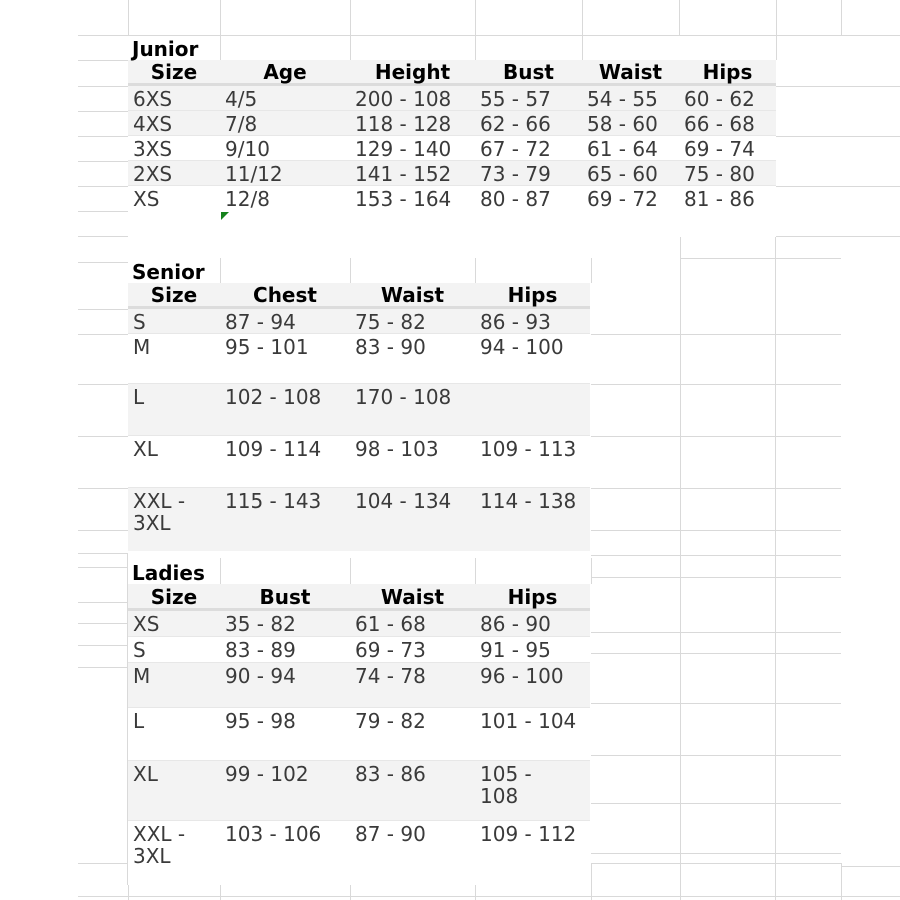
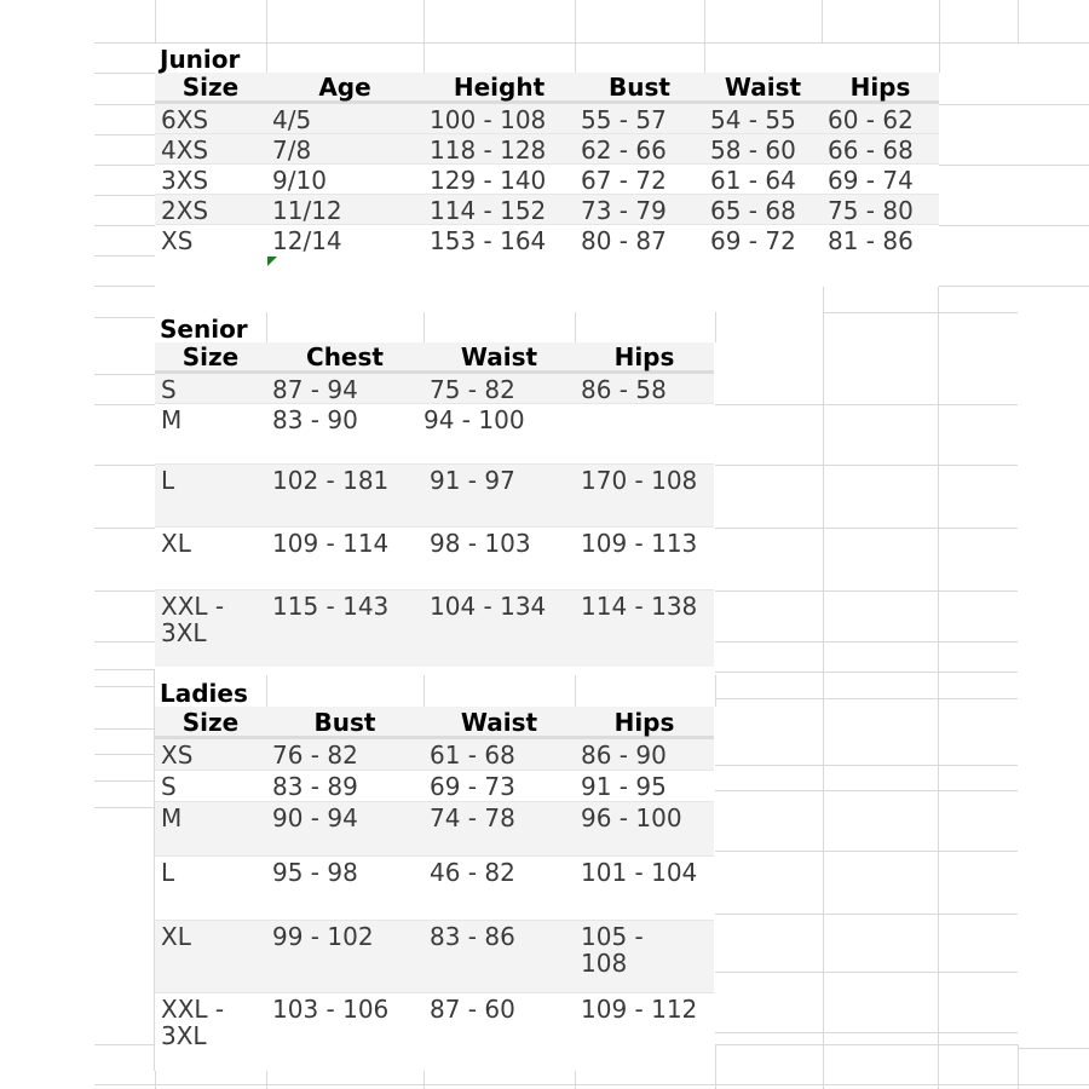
  Junior
  Size
  Age
  Height
  Bust
  Waist
  Hips
  6XS
  4/5
- 200 - 108
+ 100 - 108
  55 - 57
  54 - 55
  60 - 62
  4XS
  7/8
  118 - 128
  62 - 66
  58 - 60
  66 - 68
  3XS
  9/10
  129 - 140
  67 - 72
  61 - 64
  69 - 74
  2XS
  11/12
- 141 - 152
+ 114 - 152
  73 - 79
- 65 - 60
+ 65 - 68
  75 - 80
  XS
- 12/8
+ 12/14
  153 - 164
  80 - 87
  69 - 72
  81 - 86
  Senior
  Size
  Chest
  Waist
  Hips
  S
  87 - 94
  75 - 82
- 86 - 93
+ 86 - 58
  M
- 95 - 101
  83 - 90
  94 - 100
  L
- 102 - 108
+ 102 - 181
+ 91 - 97
  170 - 108
  XL
  109 - 114
  98 - 103
  109 - 113
  XXL -
  3XL
  115 - 143
  104 - 134
  114 - 138
  Ladies
  Size
  Bust
  Waist
  Hips
  XS
- 35 - 82
+ 76 - 82
  61 - 68
  86 - 90
  S
  83 - 89
  69 - 73
  91 - 95
  M
  90 - 94
  74 - 78
  96 - 100
  L
  95 - 98
- 79 - 82
+ 46 - 82
  101 - 104
  XL
  99 - 102
  83 - 86
  105 -
  108
  XXL -
  3XL
  103 - 106
- 87 - 90
+ 87 - 60
  109 - 112
